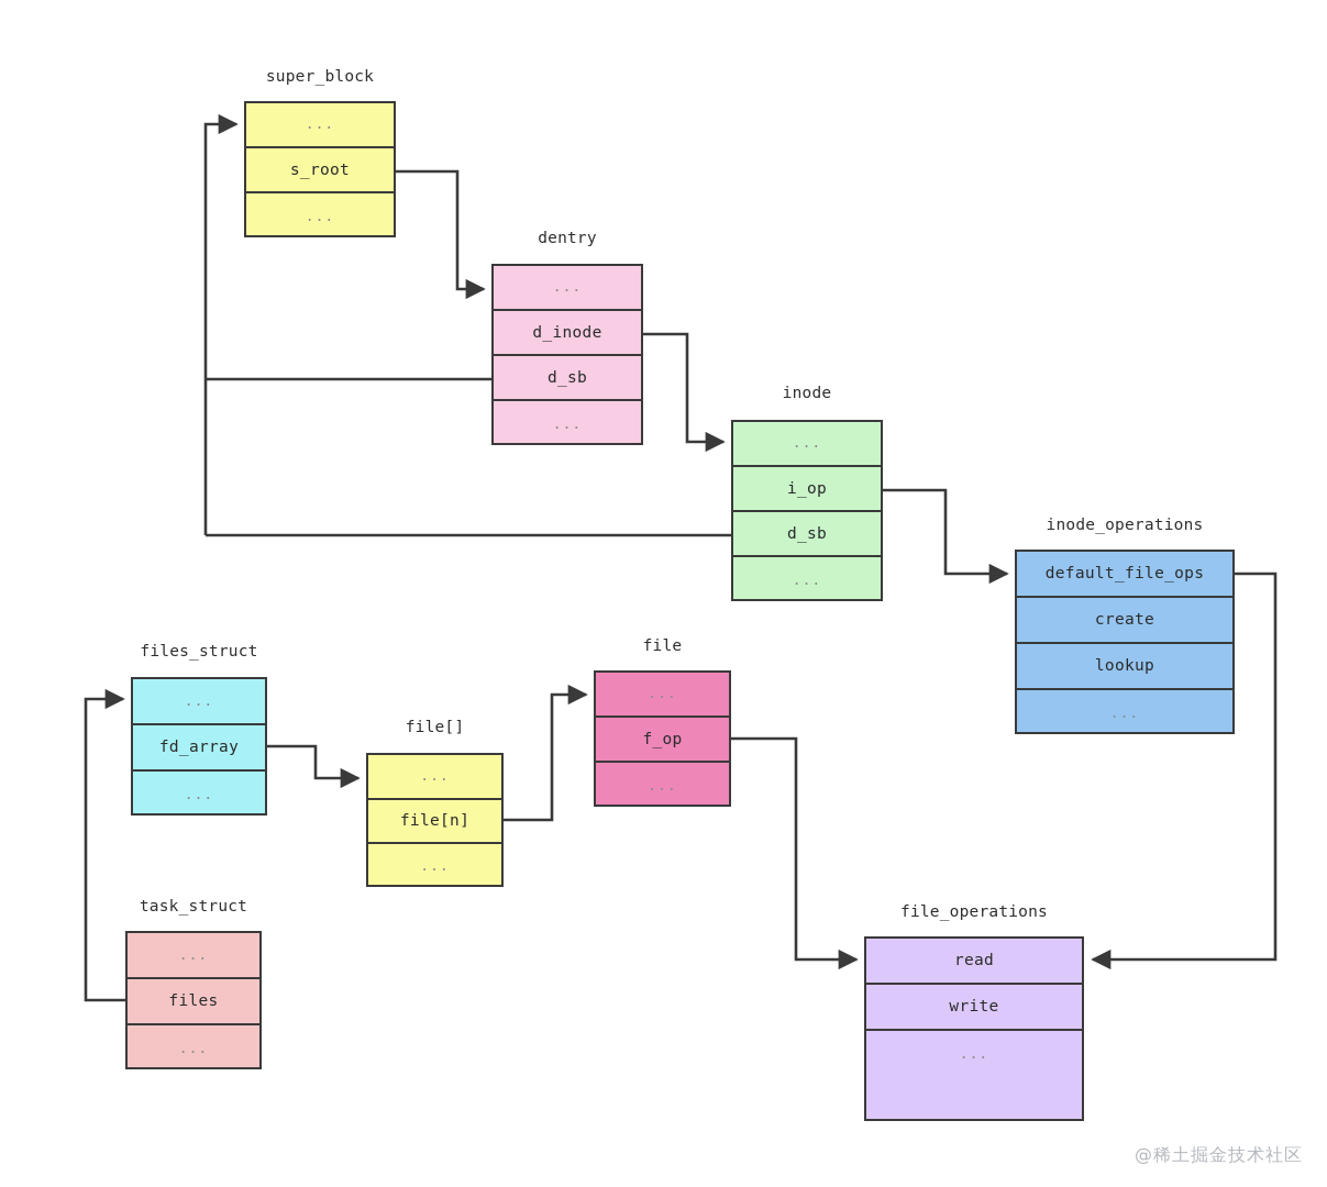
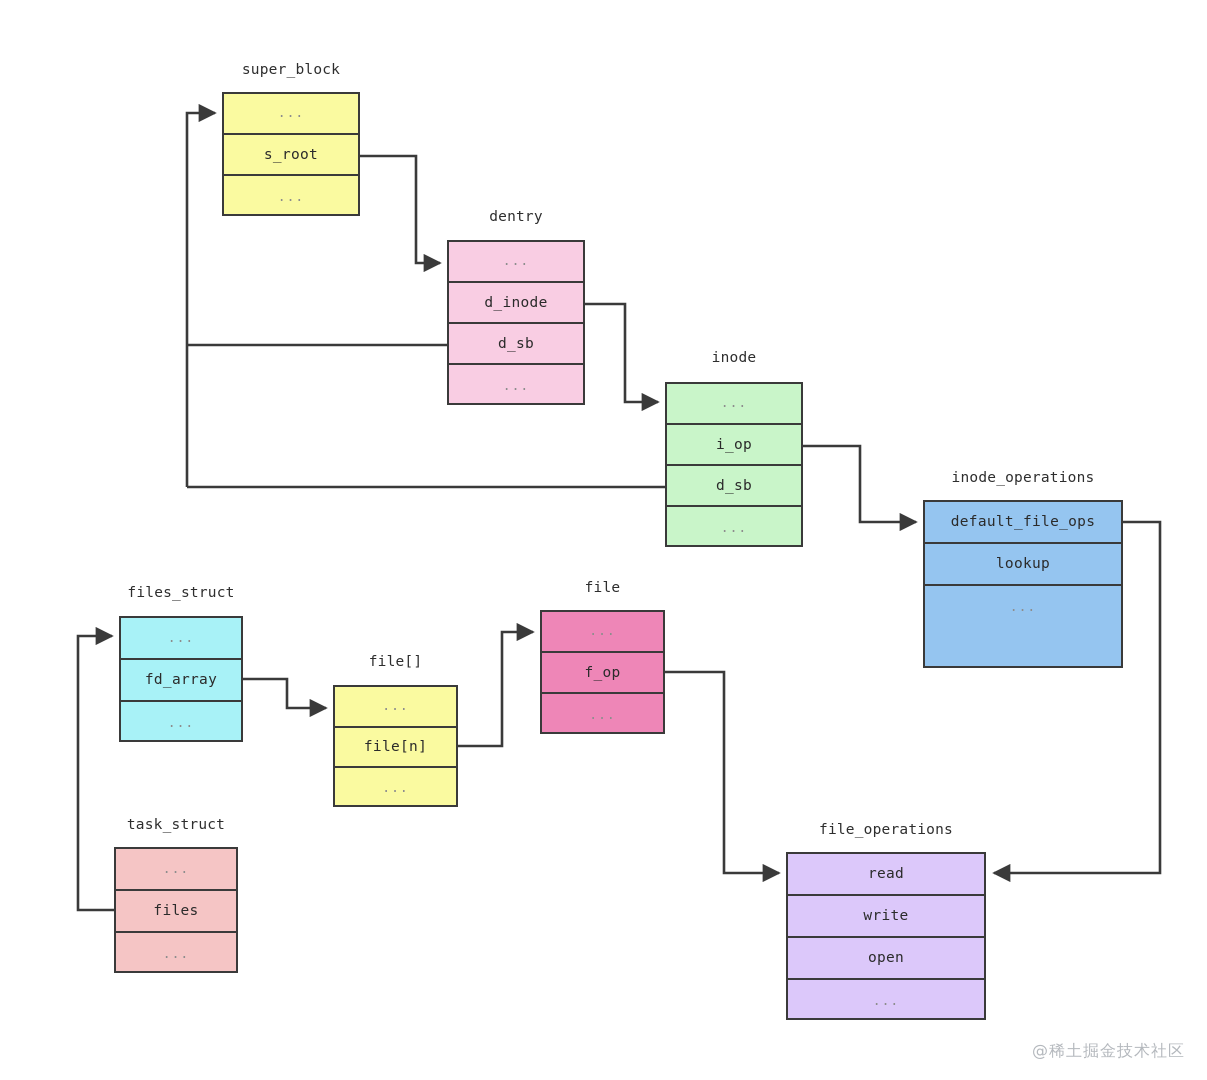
  super_block
  ...
  s_root
  ...
  dentry
  ...
  d_inode
  d_sb
  ...
  inode
  ...
  i_op
  d_sb
  ...
  inode_operations
  default_file_ops
- create
  lookup
  ...
  files_struct
  ...
  fd_array
  ...
  task_struct
  ...
  files
  ...
  file[]
  ...
  file[n]
  ...
  file
  ...
  f_op
  ...
  file_operations
  read
  write
+ open
  ...
  @稀土掘金技术社区
